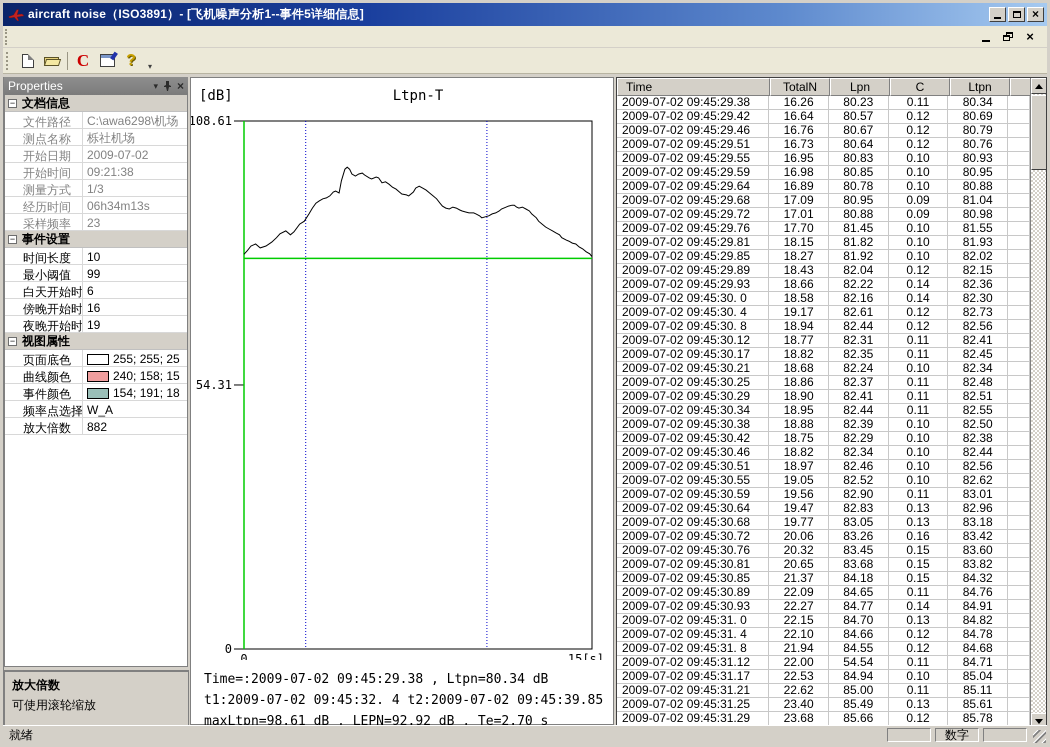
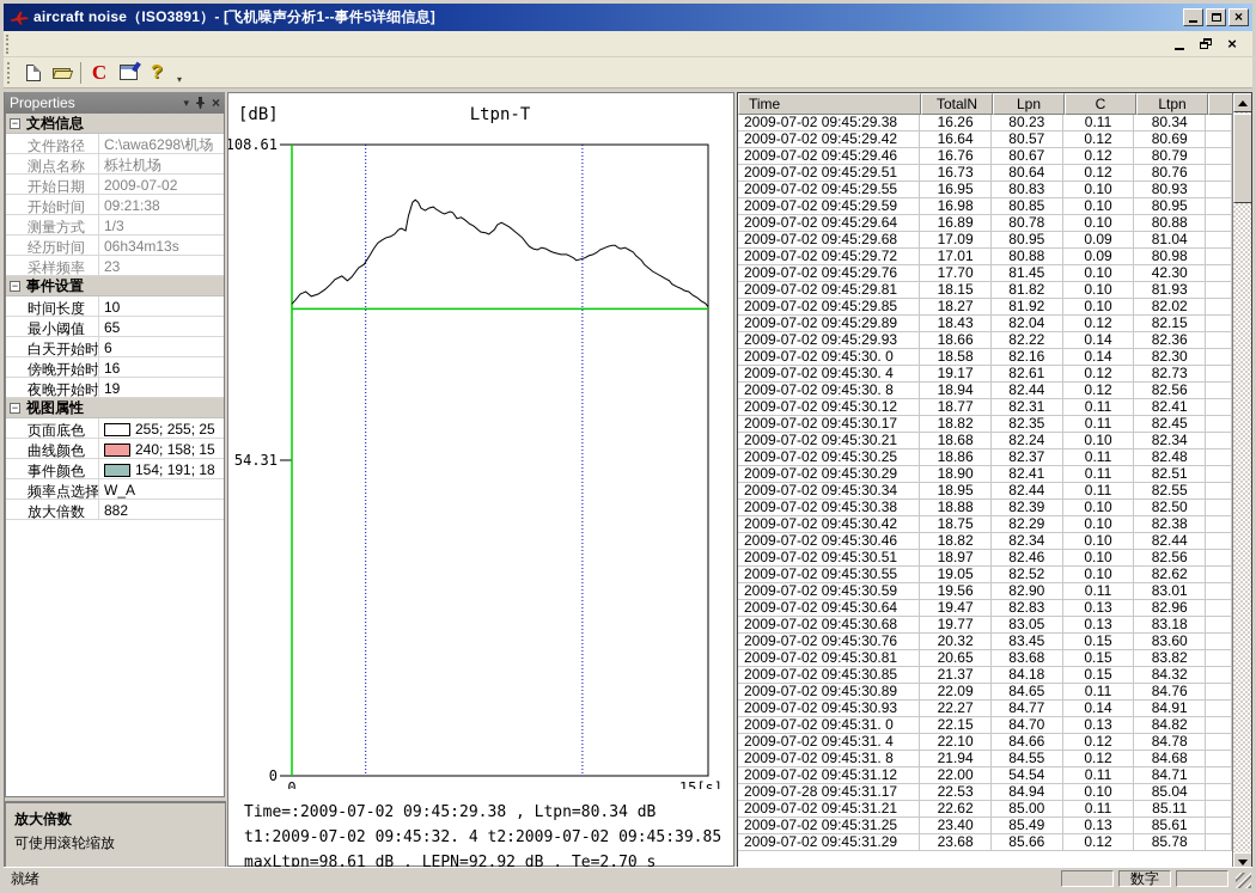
  aircraft noise（ISO3891）- [飞机噪声分析1--事件5详细信息]
  ×
  ×
  C
  ?
  ▾
  Properties
  ▾
  ×
  −
  文档信息
  文件路径
  C:\awa6298\机场
  测点名称
  栎社机场
  开始日期
  2009-07-02
  开始时间
  09:21:38
  测量方式
  1/3
  经历时间
  06h34m13s
  采样频率
  23
  −
  事件设置
  时间长度
  10
  最小阈值
- 99
+ 65
  白天开始时
  6
  傍晚开始时
  16
  夜晚开始时
  19
  −
  视图属性
  页面底色
  255; 255; 25
  曲线颜色
  240; 158; 15
  事件颜色
  154; 191; 18
  频率点选择
  W_A
  放大倍数
  882
  放大倍数
  可使用滚轮缩放
  Ltpn-T
  [dB]
  108.61
  54.31
  0
  0
  15[s]
  Time=:2009-07-02 09:45:29.38 , Ltpn=80.34 dB
  t1:2009-07-02 09:45:32. 4 t2:2009-07-02 09:45:39.85
  maxLtpn=98.61 dB , LEPN=92.92 dB , Te=2.70 s
  Time
  TotalN
  Lpn
  C
  Ltpn
  2009-07-02 09:45:29.38
  16.26
  80.23
  0.11
  80.34
  2009-07-02 09:45:29.42
  16.64
  80.57
  0.12
  80.69
  2009-07-02 09:45:29.46
  16.76
  80.67
  0.12
  80.79
  2009-07-02 09:45:29.51
  16.73
  80.64
  0.12
  80.76
  2009-07-02 09:45:29.55
  16.95
  80.83
  0.10
  80.93
  2009-07-02 09:45:29.59
  16.98
  80.85
  0.10
  80.95
  2009-07-02 09:45:29.64
  16.89
  80.78
  0.10
  80.88
  2009-07-02 09:45:29.68
  17.09
  80.95
  0.09
  81.04
  2009-07-02 09:45:29.72
  17.01
  80.88
  0.09
  80.98
  2009-07-02 09:45:29.76
  17.70
  81.45
  0.10
- 81.55
+ 42.30
  2009-07-02 09:45:29.81
  18.15
  81.82
  0.10
  81.93
  2009-07-02 09:45:29.85
  18.27
  81.92
  0.10
  82.02
  2009-07-02 09:45:29.89
  18.43
  82.04
  0.12
  82.15
  2009-07-02 09:45:29.93
  18.66
  82.22
  0.14
  82.36
  2009-07-02 09:45:30. 0
  18.58
  82.16
  0.14
  82.30
  2009-07-02 09:45:30. 4
  19.17
  82.61
  0.12
  82.73
  2009-07-02 09:45:30. 8
  18.94
  82.44
  0.12
  82.56
  2009-07-02 09:45:30.12
  18.77
  82.31
  0.11
  82.41
  2009-07-02 09:45:30.17
  18.82
  82.35
  0.11
  82.45
  2009-07-02 09:45:30.21
  18.68
  82.24
  0.10
  82.34
  2009-07-02 09:45:30.25
  18.86
  82.37
  0.11
  82.48
  2009-07-02 09:45:30.29
  18.90
  82.41
  0.11
  82.51
  2009-07-02 09:45:30.34
  18.95
  82.44
  0.11
  82.55
  2009-07-02 09:45:30.38
  18.88
  82.39
  0.10
  82.50
  2009-07-02 09:45:30.42
  18.75
  82.29
  0.10
  82.38
  2009-07-02 09:45:30.46
  18.82
  82.34
  0.10
  82.44
  2009-07-02 09:45:30.51
  18.97
  82.46
  0.10
  82.56
  2009-07-02 09:45:30.55
  19.05
  82.52
  0.10
  82.62
  2009-07-02 09:45:30.59
  19.56
  82.90
  0.11
  83.01
  2009-07-02 09:45:30.64
  19.47
  82.83
  0.13
  82.96
  2009-07-02 09:45:30.68
  19.77
  83.05
  0.13
  83.18
- 2009-07-02 09:45:30.72
- 20.06
- 83.26
- 0.16
- 83.42
  2009-07-02 09:45:30.76
  20.32
  83.45
  0.15
  83.60
  2009-07-02 09:45:30.81
  20.65
  83.68
  0.15
  83.82
  2009-07-02 09:45:30.85
  21.37
  84.18
  0.15
  84.32
  2009-07-02 09:45:30.89
  22.09
  84.65
  0.11
  84.76
  2009-07-02 09:45:30.93
  22.27
  84.77
  0.14
  84.91
  2009-07-02 09:45:31. 0
  22.15
  84.70
  0.13
  84.82
  2009-07-02 09:45:31. 4
  22.10
  84.66
  0.12
  84.78
  2009-07-02 09:45:31. 8
  21.94
  84.55
  0.12
  84.68
  2009-07-02 09:45:31.12
  22.00
  54.54
  0.11
  84.71
- 2009-07-02 09:45:31.17
+ 2009-07-28 09:45:31.17
  22.53
  84.94
  0.10
  85.04
  2009-07-02 09:45:31.21
  22.62
  85.00
  0.11
  85.11
  2009-07-02 09:45:31.25
  23.40
  85.49
  0.13
  85.61
  2009-07-02 09:45:31.29
  23.68
  85.66
  0.12
  85.78
  就绪
  数字
